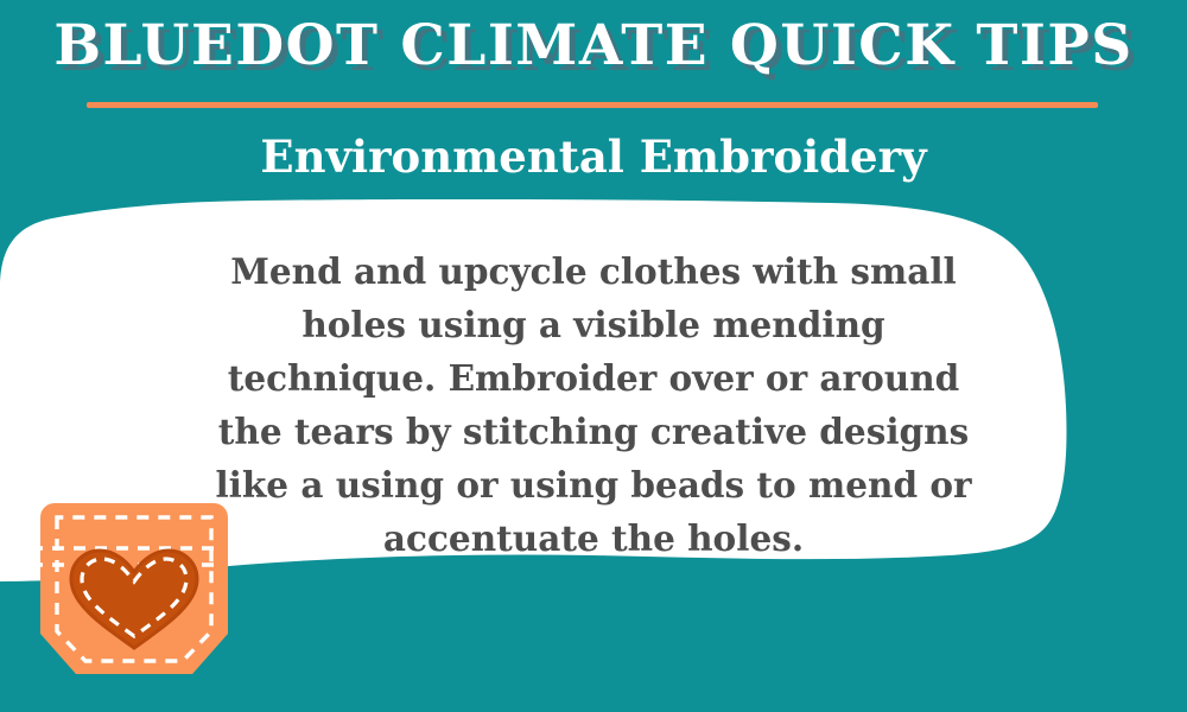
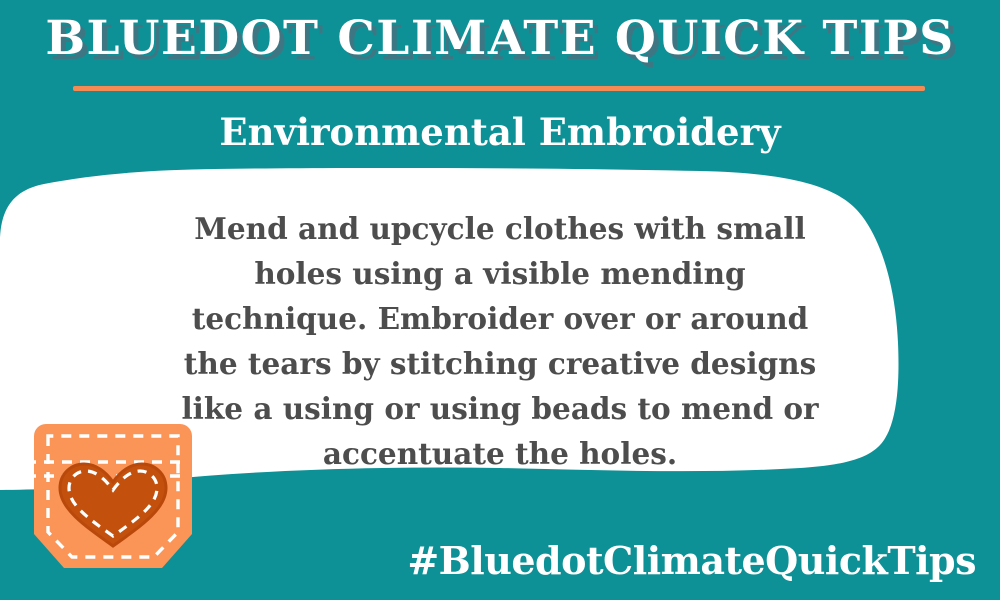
  BLUEDOT CLIMATE QUICK TIPS
  Environmental Embroidery
  Mend and upcycle clothes with small holes using a visible mending technique. Embroider over or around the tears by stitching creative designs like a using or using beads to mend or accentuate the holes.
+ #BluedotClimateQuickTips
